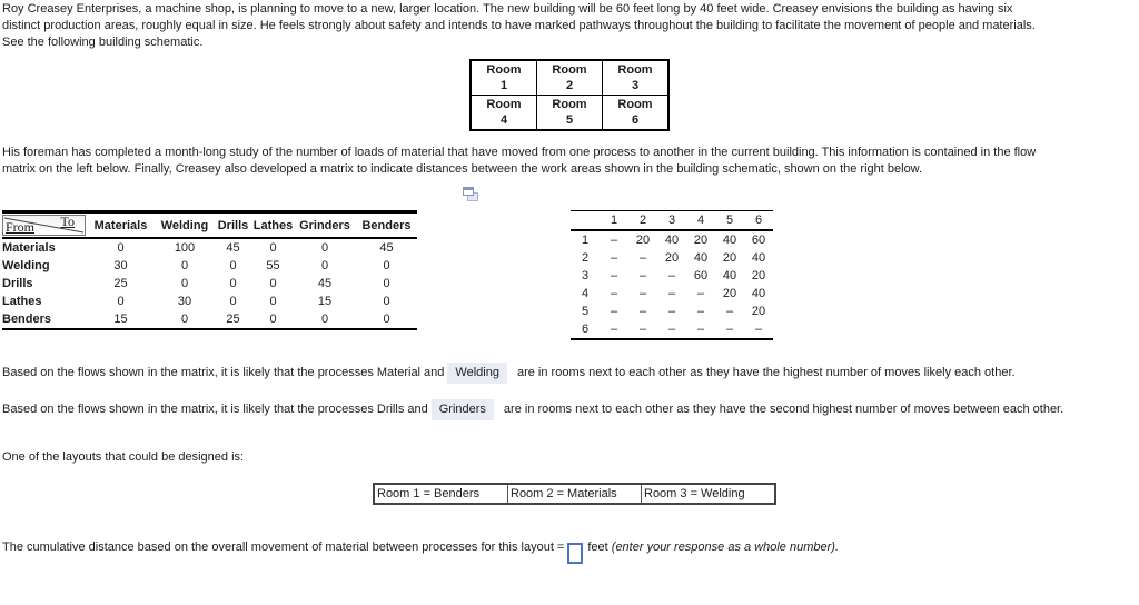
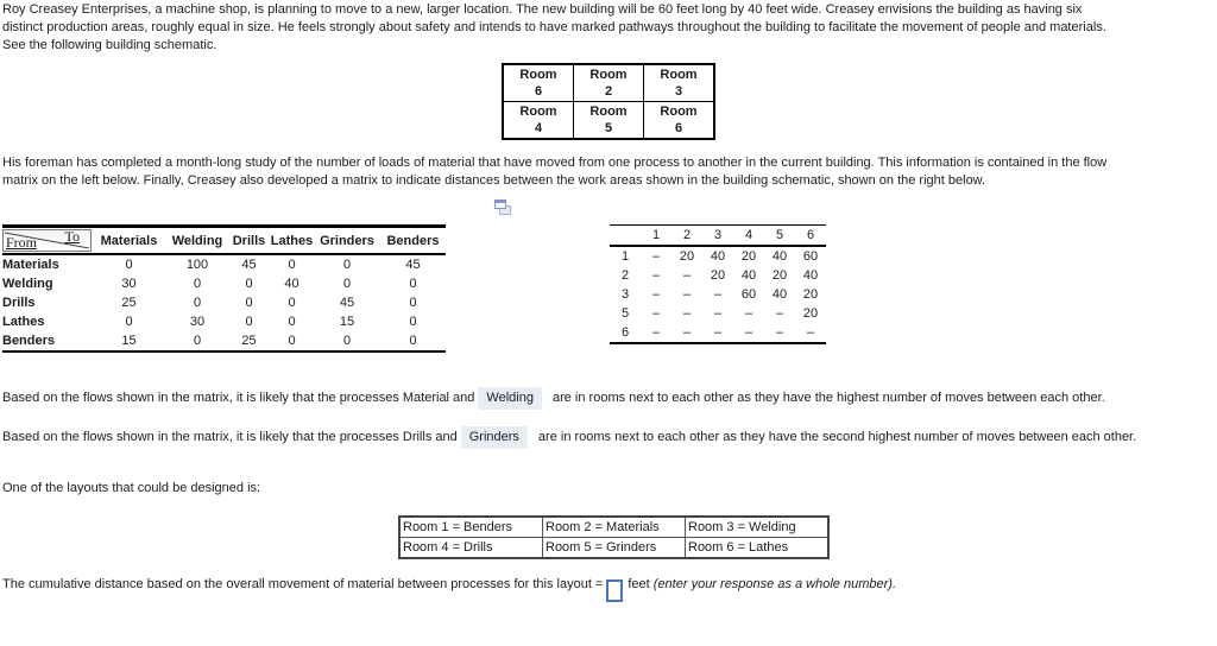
  Roy Creasey Enterprises, a machine shop, is planning to move to a new, larger location. The new building will be 60 feet long by 40 feet wide. Creasey envisions the building as having six
  distinct production areas, roughly equal in size. He feels strongly about safety and intends to have marked pathways throughout the building to facilitate the movement of people and materials.
  See the following building schematic.
- Room 1	Room 2	Room 3
+ Room 6	Room 2	Room 3
  Room 4	Room 5	Room 6
  His foreman has completed a month-long study of the number of loads of material that have moved from one process to another in the current building. This information is contained in the flow
  matrix on the left below. Finally, Creasey also developed a matrix to indicate distances between the work areas shown in the building schematic, shown on the right below.
  From To	Materials	Welding	Drills	Lathes	Grinders	Benders
  Materials	0	100	45	0	0	45
- Welding	30	0	0	55	0	0
+ Welding	30	0	0	40	0	0
  Drills	25	0	0	0	45	0
  Lathes	0	30	0	0	15	0
  Benders	15	0	25	0	0	0
  	1	2	3	4	5	6
  1	–	20	40	20	40	60
  2	–	–	20	40	20	40
  3	–	–	–	60	40	20
- 4	–	–	–	–	20	40
  5	–	–	–	–	–	20
  6	–	–	–	–	–	–
- Based on the flows shown in the matrix, it is likely that the processes Material and Welding are in rooms next to each other as they have the highest number of moves likely each other.
+ Based on the flows shown in the matrix, it is likely that the processes Material and Welding are in rooms next to each other as they have the highest number of moves between each other.
  Based on the flows shown in the matrix, it is likely that the processes Drills and Grinders are in rooms next to each other as they have the second highest number of moves between each other.
  One of the layouts that could be designed is:
  Room 1 = Benders	Room 2 = Materials	Room 3 = Welding
+ Room 4 = Drills	Room 5 = Grinders	Room 6 = Lathes
  The cumulative distance based on the overall movement of material between processes for this layout = feet (enter your response as a whole number).
